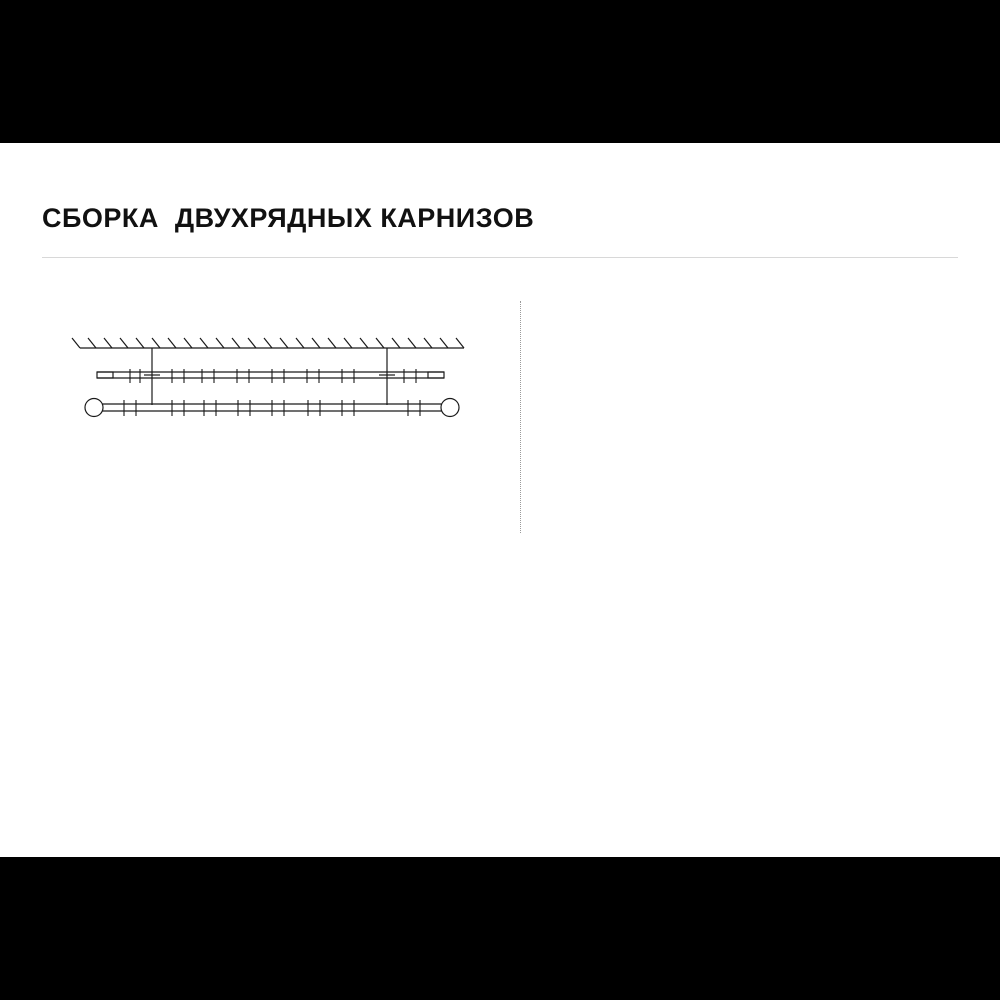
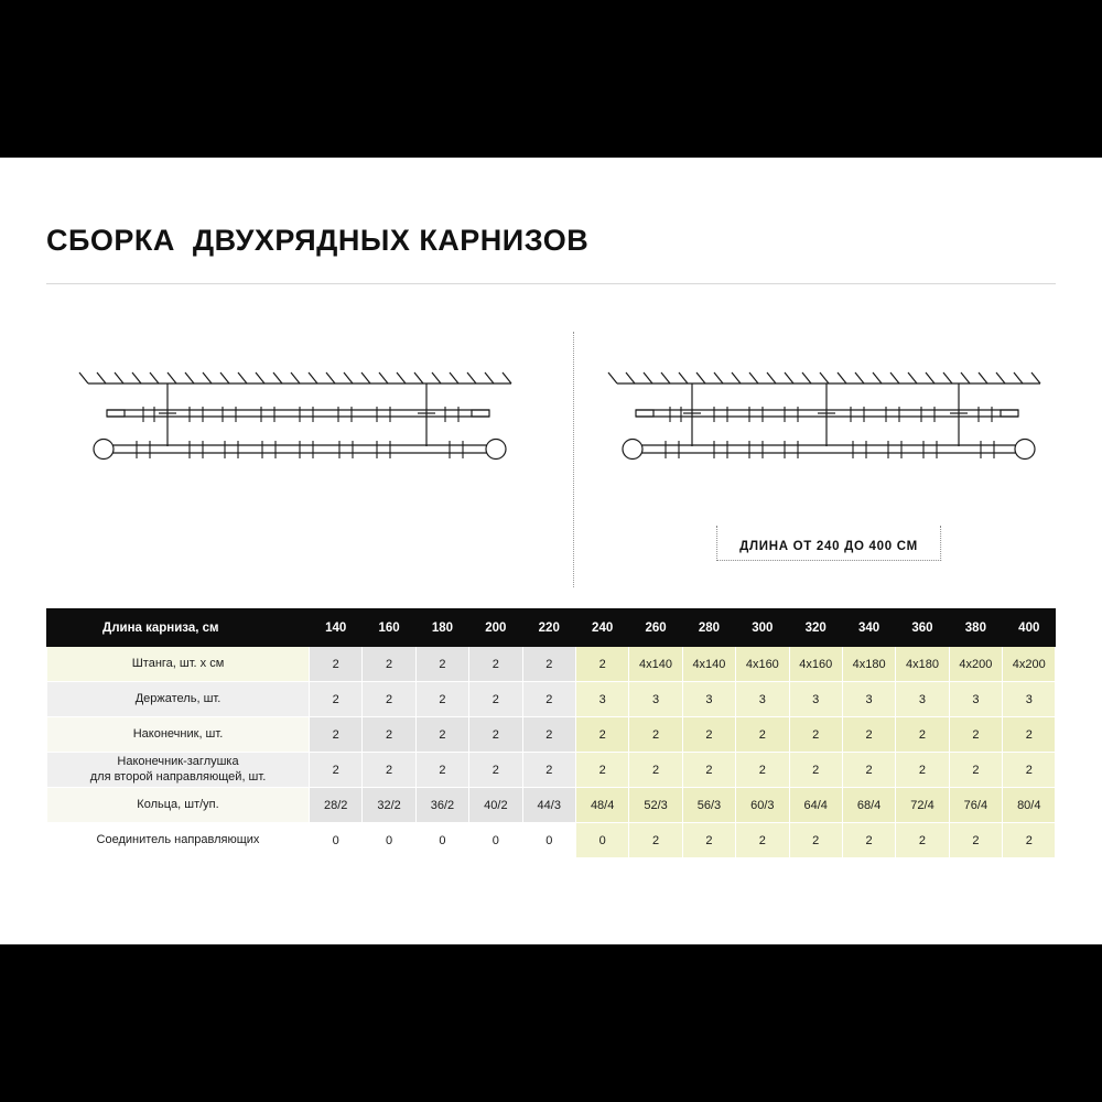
  СБОРКА ДВУХРЯДНЫХ КАРНИЗОВ
+ ДЛИНА ОТ 240 ДО 400 СМ
+ Длина карниза, см	140	160	180	200	220	240	260	280	300	320	340	360	380	400
+ Штанга, шт. х см	2	2	2	2	2	2	4х140	4х140	4х160	4х160	4х180	4х180	4х200	4х200
+ Держатель, шт.	2	2	2	2	2	3	3	3	3	3	3	3	3	3
+ Наконечник, шт.	2	2	2	2	2	2	2	2	2	2	2	2	2	2
+ Наконечник-заглушка для второй направляющей, шт.	2	2	2	2	2	2	2	2	2	2	2	2	2	2
+ Кольца, шт/уп.	28/2	32/2	36/2	40/2	44/3	48/4	52/3	56/3	60/3	64/4	68/4	72/4	76/4	80/4
+ Соединитель направляющих	0	0	0	0	0	0	2	2	2	2	2	2	2	2
